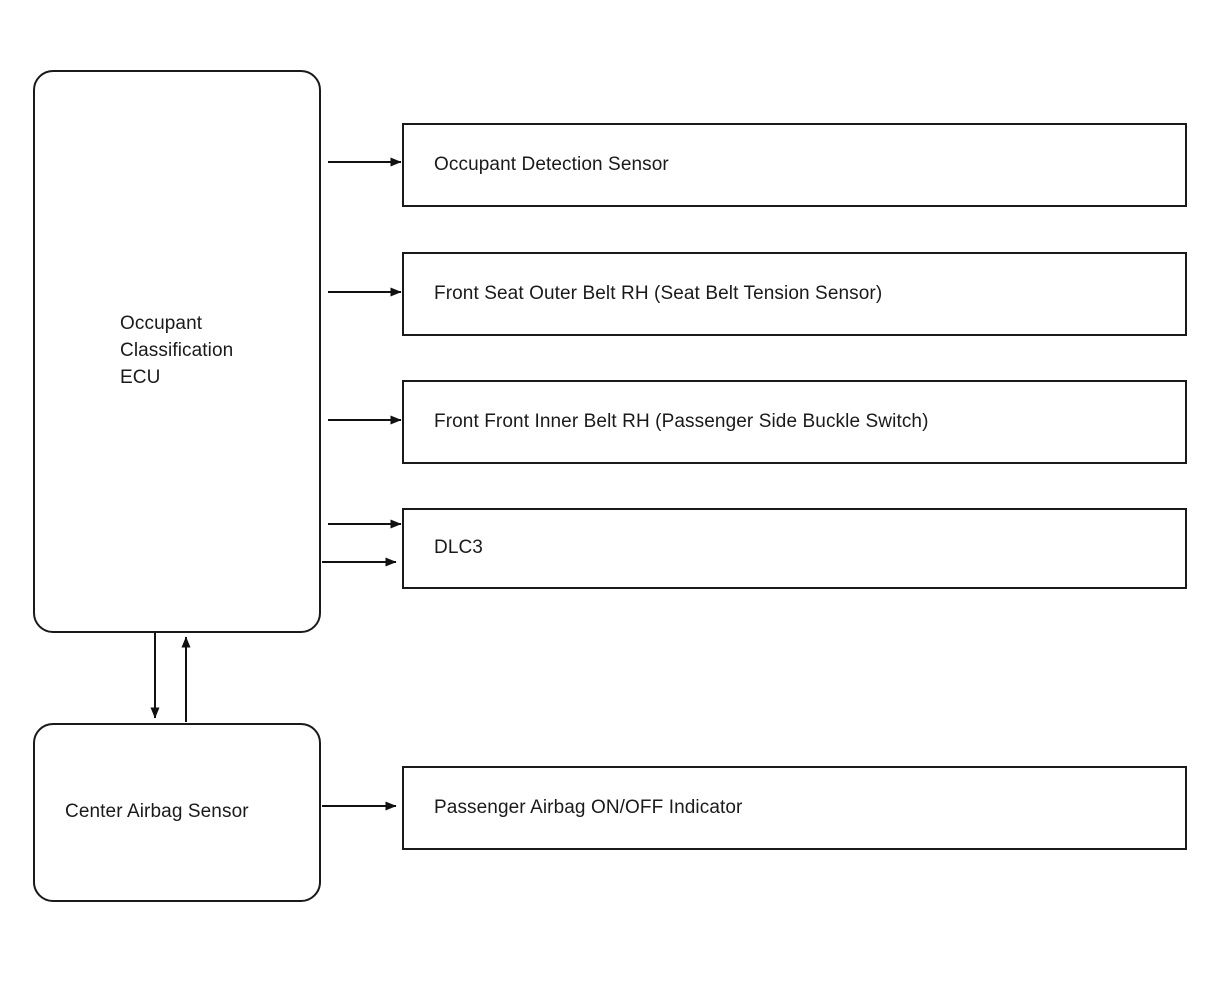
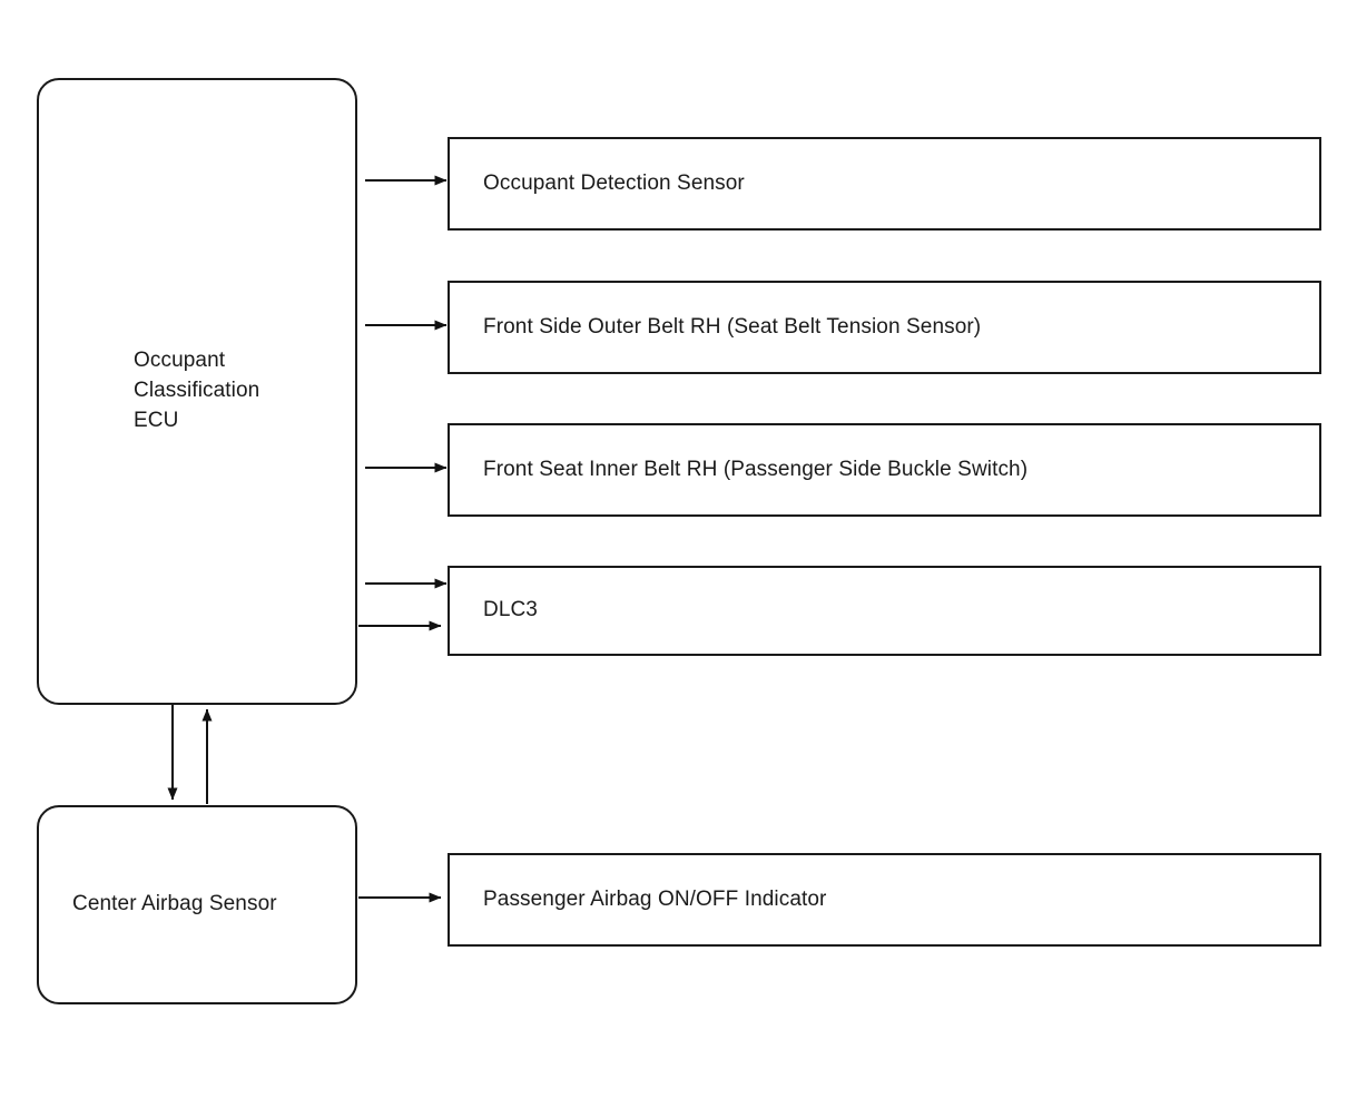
  Occupant
  Classification
  ECU
  Occupant Detection Sensor
- Front Seat Outer Belt RH (Seat Belt Tension Sensor)
+ Front Side Outer Belt RH (Seat Belt Tension Sensor)
- Front Front Inner Belt RH (Passenger Side Buckle Switch)
+ Front Seat Inner Belt RH (Passenger Side Buckle Switch)
  DLC3
  Center Airbag Sensor
  Passenger Airbag ON/OFF Indicator
